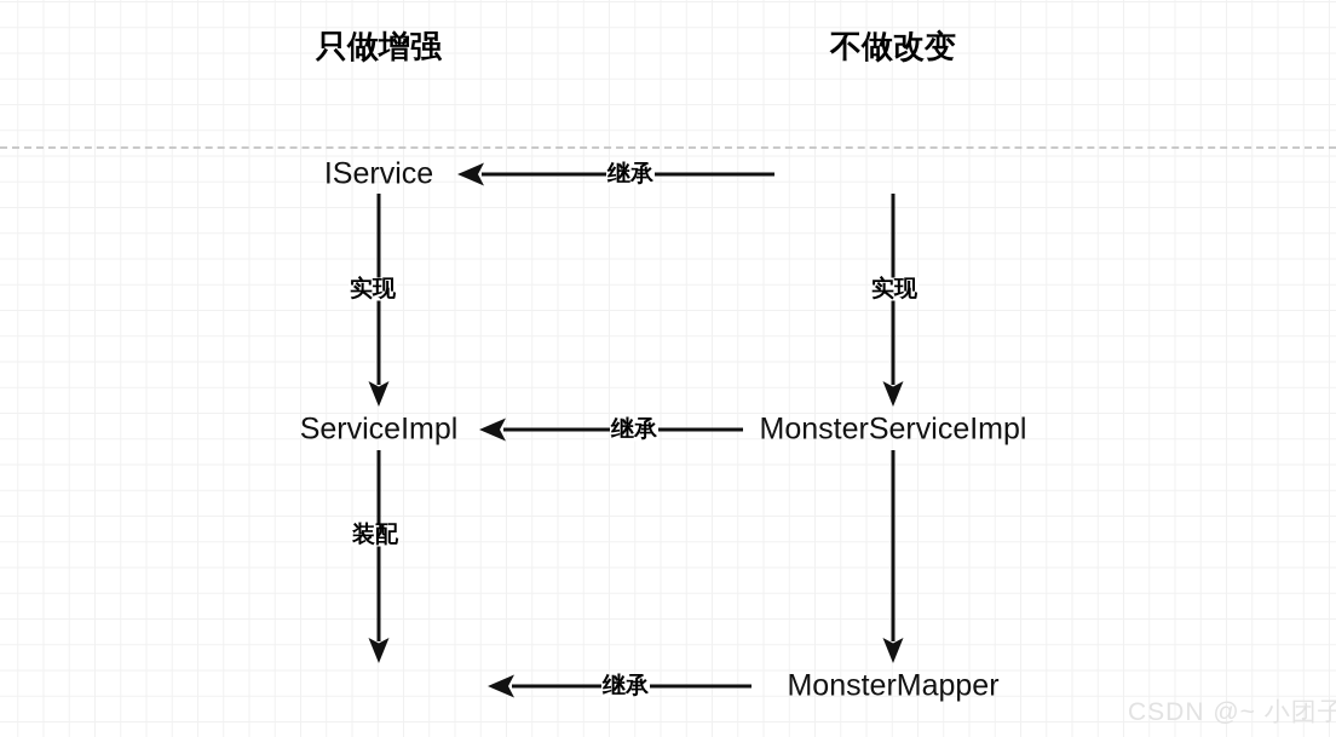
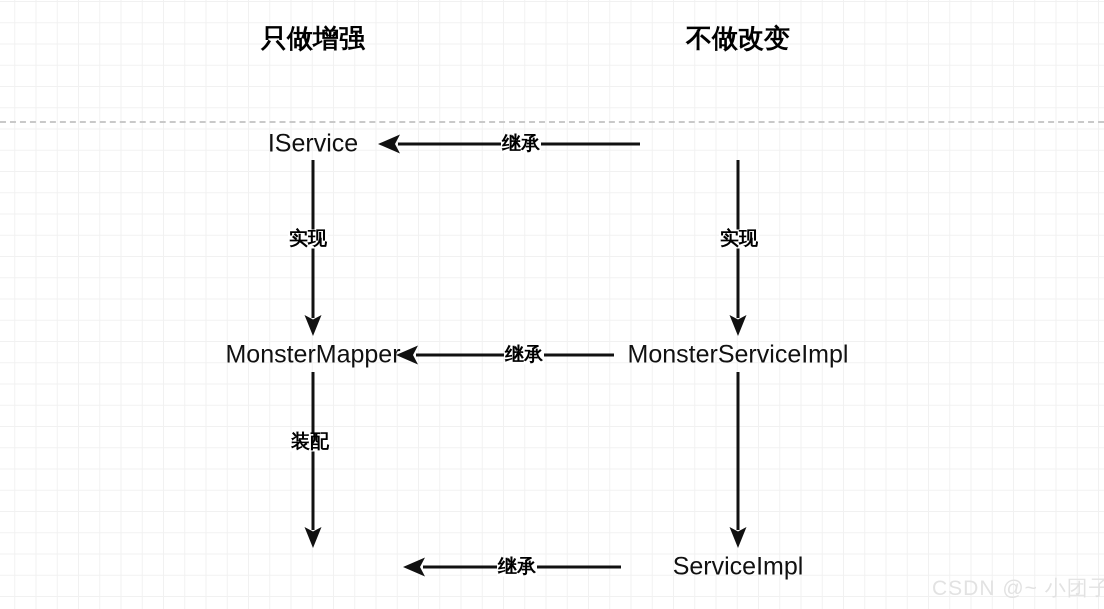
  只做增强
  不做改变
  IService
- ServiceImpl
+ MonsterMapper
  MonsterServiceImpl
- MonsterMapper
+ ServiceImpl
  实现
  装配
  实现
  继承
  继承
  继承
  CSDN @~ 小团子
